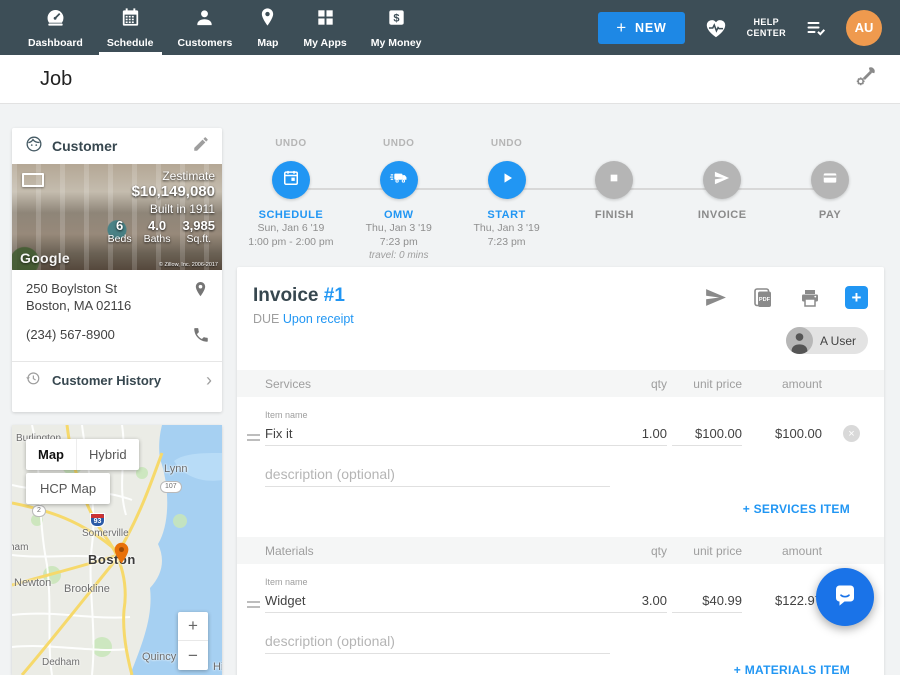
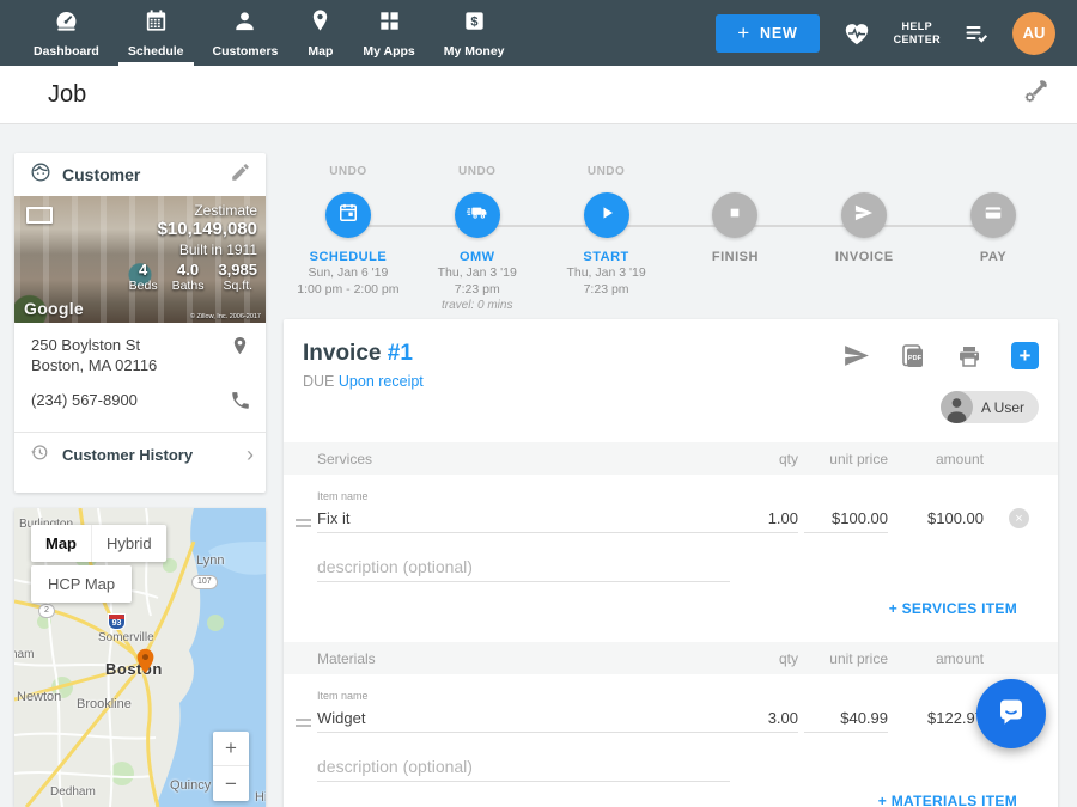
  Dashboard
  Schedule
  Customers
  Map
  My Apps
  $
  My Money
  +
  NEW
  HELP
  CENTER
  AU
  Job
  Customer
  Zestimate
  $10,149,080
  Built in 1911
- 6
+ 4
  Beds
  4.0
  Baths
  3,985
  Sq.ft.
  Google
  250 Boylston St
  Boston, MA 02116
  (234) 567-8900
  Customer History
  ›
  Lynn
  Somerville
  ham
  Bostn
  Newton
  Brookline
  Quincy
  Dedham
  Map
  Hybrid
  HCP Map
  +
  −
  UNDO
  SCHEDULE
  Sun, Jan 6 '19
  1:00 pm - 2:00 pm
  UNDO
  OMW
  Thu, Jan 3 '19
  7:23 pm
  travel: 0 mins
  UNDO
  START
  Thu, Jan 3 '19
  7:23 pm
  FINISH
  INVOICE
  PAY
  Invoice #1
  DUE Upon receipt
  +
  A User
  Services
  qty
  unit price
  amount
  Item name
  Fix it
  1.00
  $100.00
  $100.00
  ×
  description (optional)
  + SERVICES ITEM
  Materials
  qty
  unit price
  amount
  Item name
  Widget
  3.00
  $40.99
  $122.9
  description (optional)
  + MATERIALS ITEM
